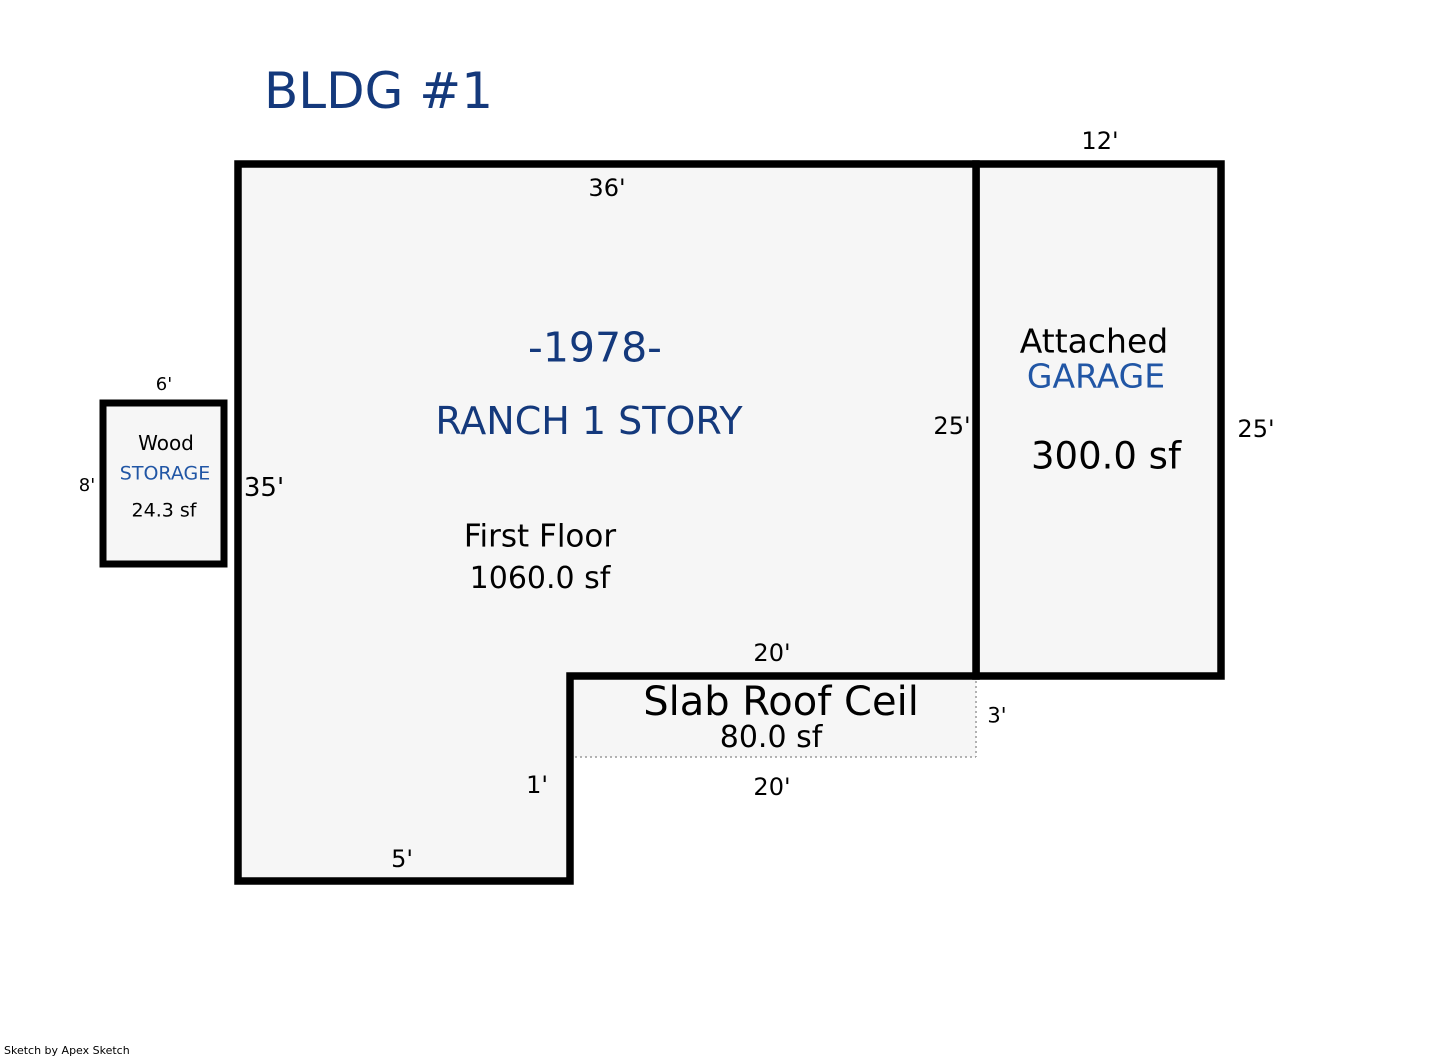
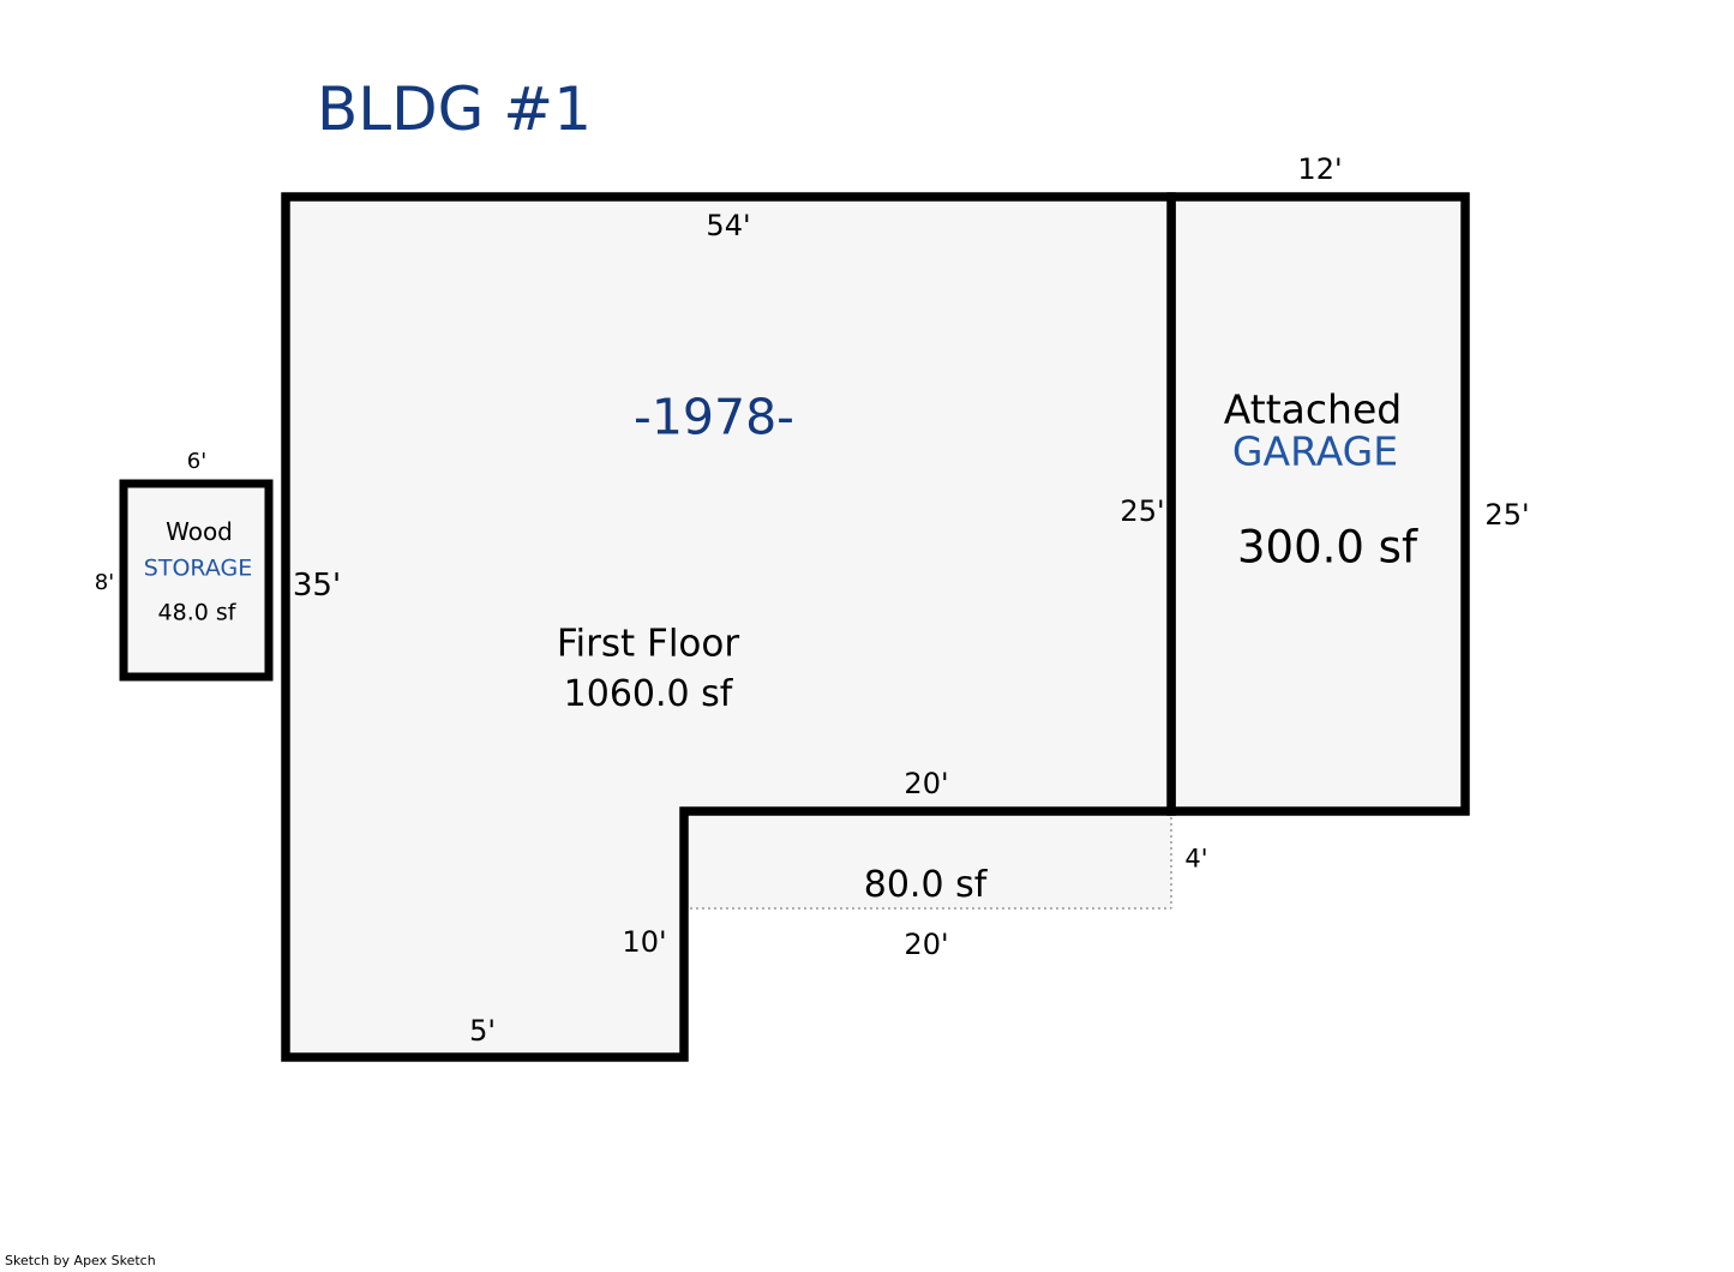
  BLDG #1
  -1978-
- RANCH 1 STORY
  First Floor
  1060.0 sf
  Attached
  GARAGE
  300.0 sf
  Wood
  STORAGE
- 24.3 sf
+ 48.0 sf
- Slab Roof Ceil
  80.0 sf
  12'
- 36'
+ 54'
  25'
  25'
  35'
  6'
  8'
  20'
- 3'
+ 4'
- 1'
+ 10'
  20'
  5'
  Sketch by Apex Sketch
